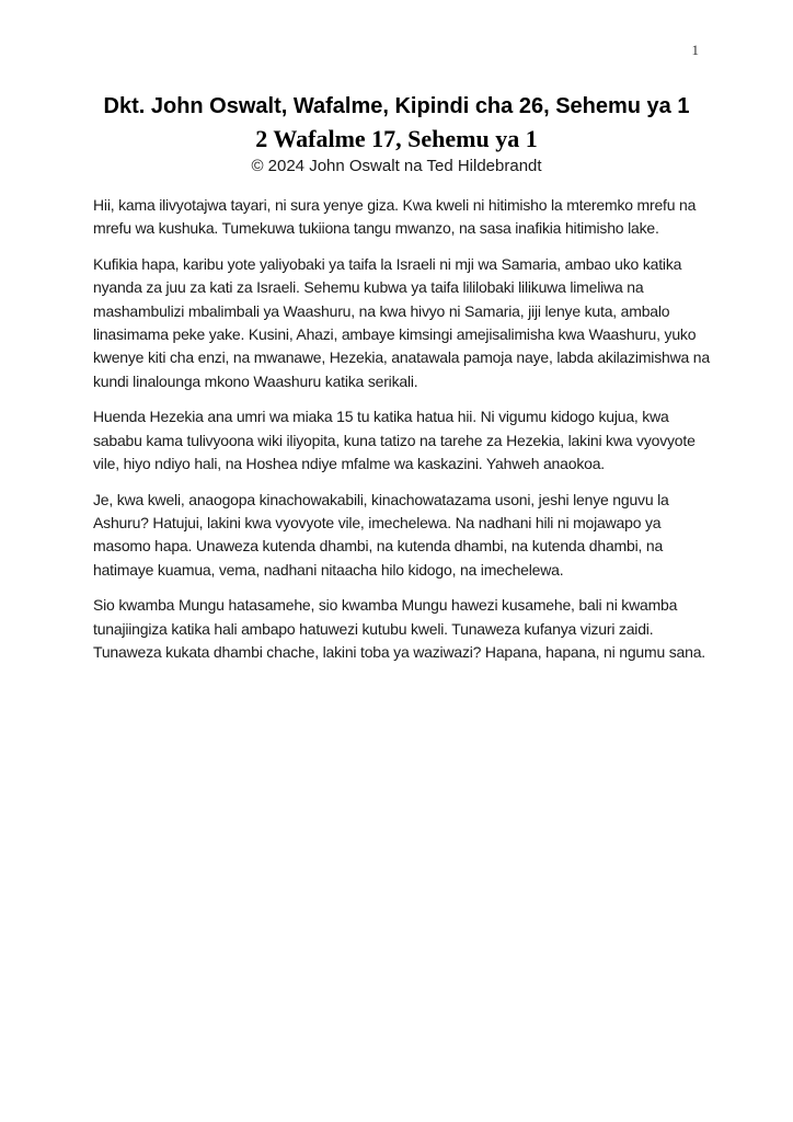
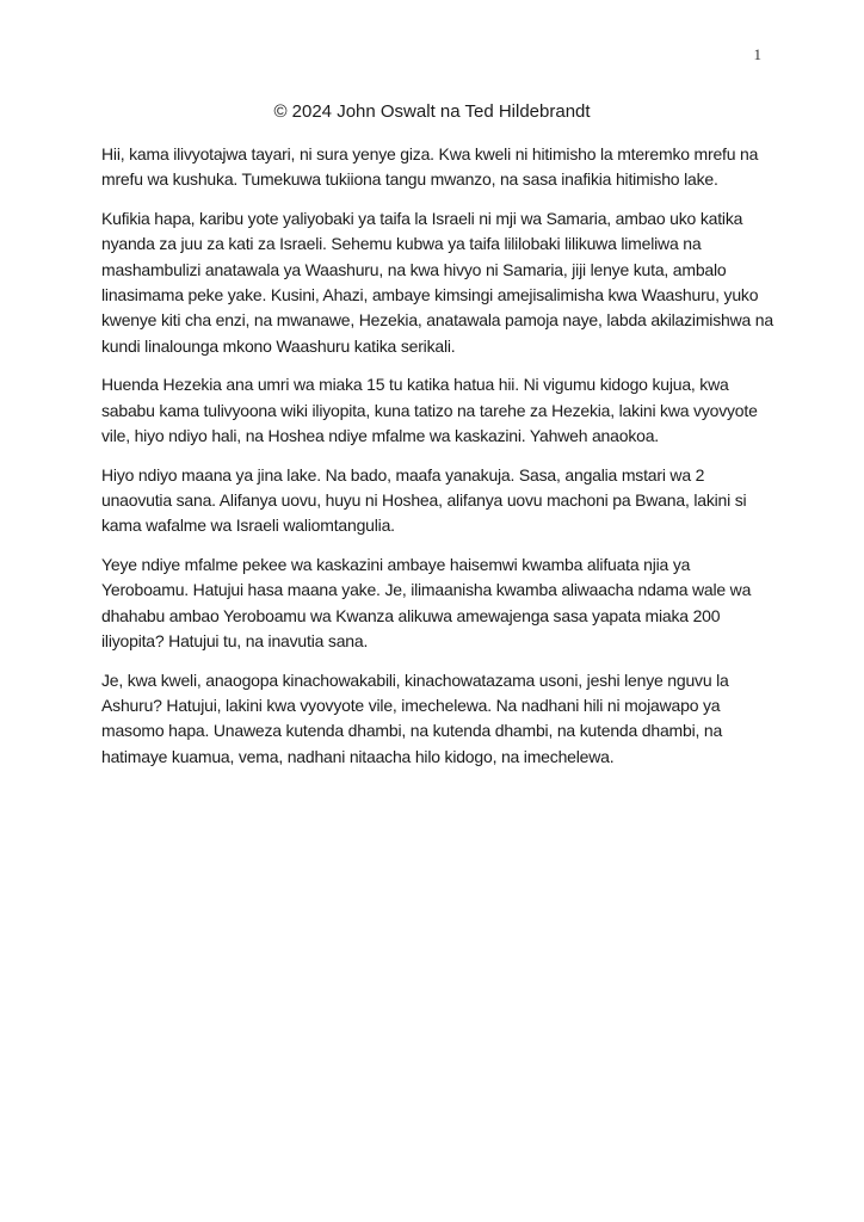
  1
- Dkt. John Oswalt, Wafalme, Kipindi cha 26, Sehemu ya 1
- 2 Wafalme 17, Sehemu ya 1
  © 2024 John Oswalt na Ted Hildebrandt
  Hii, kama ilivyotajwa tayari, ni sura yenye giza. Kwa kweli ni hitimisho la mteremko mrefu na mrefu wa kushuka. Tumekuwa tukiiona tangu mwanzo, na sasa inafikia hitimisho lake.
- Kufikia hapa, karibu yote yaliyobaki ya taifa la Israeli ni mji wa Samaria, ambao uko katika nyanda za juu za kati za Israeli. Sehemu kubwa ya taifa lililobaki lilikuwa limeliwa na mashambulizi mbalimbali ya Waashuru, na kwa hivyo ni Samaria, jiji lenye kuta, ambalo linasimama peke yake. Kusini, Ahazi, ambaye kimsingi amejisalimisha kwa Waashuru, yuko kwenye kiti cha enzi, na mwanawe, Hezekia, anatawala pamoja naye, labda akilazimishwa na kundi linalounga mkono Waashuru katika serikali.
+ Kufikia hapa, karibu yote yaliyobaki ya taifa la Israeli ni mji wa Samaria, ambao uko katika nyanda za juu za kati za Israeli. Sehemu kubwa ya taifa lililobaki lilikuwa limeliwa na mashambulizi anatawala ya Waashuru, na kwa hivyo ni Samaria, jiji lenye kuta, ambalo linasimama peke yake. Kusini, Ahazi, ambaye kimsingi amejisalimisha kwa Waashuru, yuko kwenye kiti cha enzi, na mwanawe, Hezekia, anatawala pamoja naye, labda akilazimishwa na kundi linalounga mkono Waashuru katika serikali.
  Huenda Hezekia ana umri wa miaka 15 tu katika hatua hii. Ni vigumu kidogo kujua, kwa sababu kama tulivyoona wiki iliyopita, kuna tatizo na tarehe za Hezekia, lakini kwa vyovyote vile, hiyo ndiyo hali, na Hoshea ndiye mfalme wa kaskazini. Yahweh anaokoa.
+ Hiyo ndiyo maana ya jina lake. Na bado, maafa yanakuja. Sasa, angalia mstari wa 2 unaovutia sana. Alifanya uovu, huyu ni Hoshea, alifanya uovu machoni pa Bwana, lakini si kama wafalme wa Israeli waliomtangulia.
+ Yeye ndiye mfalme pekee wa kaskazini ambaye haisemwi kwamba alifuata njia ya Yeroboamu. Hatujui hasa maana yake. Je, ilimaanisha kwamba aliwaacha ndama wale wa dhahabu ambao Yeroboamu wa Kwanza alikuwa amewajenga sasa yapata miaka 200 iliyopita? Hatujui tu, na inavutia sana.
  Je, kwa kweli, anaogopa kinachowakabili, kinachowatazama usoni, jeshi lenye nguvu la Ashuru? Hatujui, lakini kwa vyovyote vile, imechelewa. Na nadhani hili ni mojawapo ya masomo hapa. Unaweza kutenda dhambi, na kutenda dhambi, na kutenda dhambi, na hatimaye kuamua, vema, nadhani nitaacha hilo kidogo, na imechelewa.
- Sio kwamba Mungu hatasamehe, sio kwamba Mungu hawezi kusamehe, bali ni kwamba tunajiingiza katika hali ambapo hatuwezi kutubu kweli. Tunaweza kufanya vizuri zaidi. Tunaweza kukata dhambi chache, lakini toba ya waziwazi? Hapana, hapana, ni ngumu sana.
